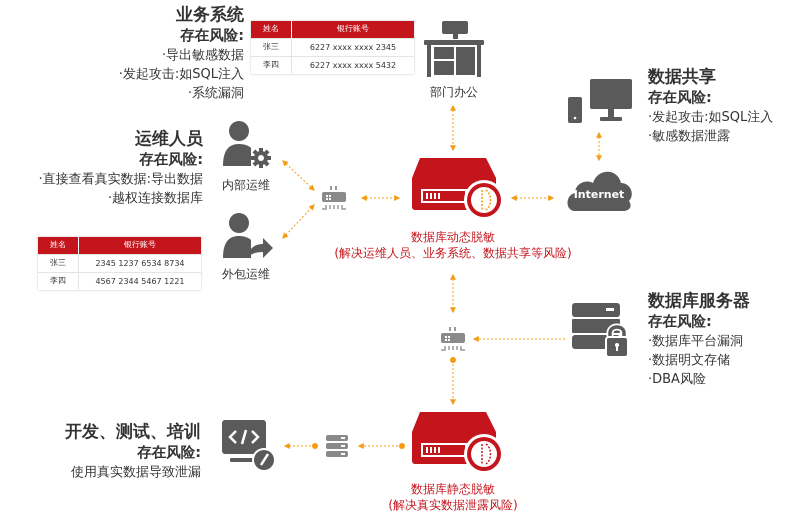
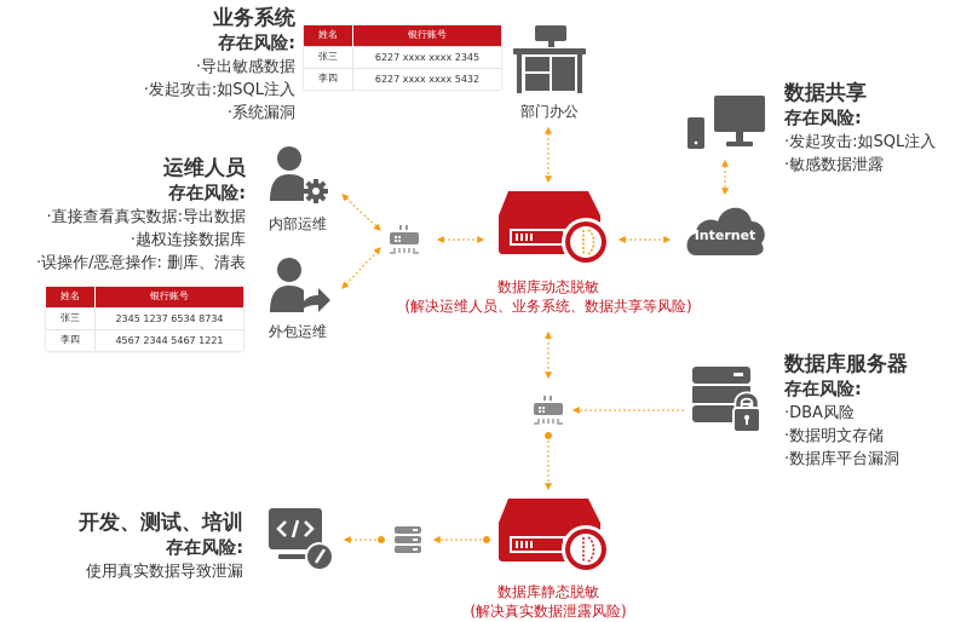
  业务系统
  存在风险:
  ·导出敏感数据
  ·发起攻击:如SQL注入
  ·系统漏洞
  姓名	银行账号
  张三	6227 xxxx xxxx 2345
  李四	6227 xxxx xxxx 5432
  部门办公
  数据共享
  存在风险:
  ·发起攻击:如SQL注入
  ·敏感数据泄露
  Internet
  运维人员
  存在风险:
  ·直接查看真实数据:导出数据
  ·越权连接数据库
+ ·误操作/恶意操作: 删库、清表
  姓名	银行账号
  张三	2345 1237 6534 8734
  李四	4567 2344 5467 1221
  内部运维
  外包运维
  数据库动态脱敏
  (解决运维人员、业务系统、数据共享等风险)
  数据库服务器
  存在风险:
- ·数据库平台漏洞
+ ·DBA风险
  ·数据明文存储
- ·DBA风险
+ ·数据库平台漏洞
  开发、测试、培训
  存在风险:
  使用真实数据导致泄漏
  数据库静态脱敏
  (解决真实数据泄露风险)
